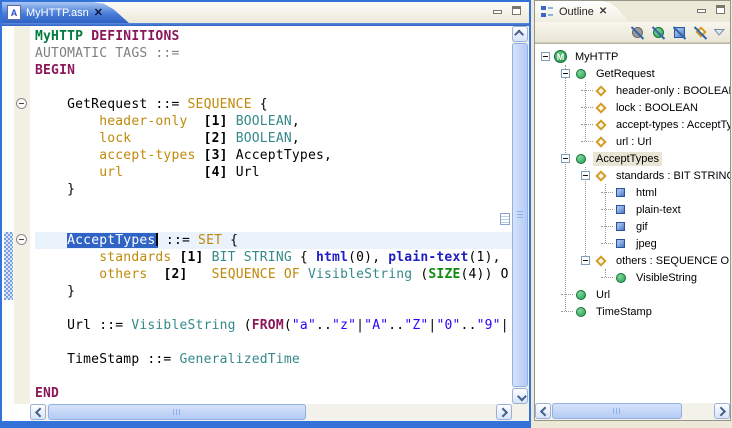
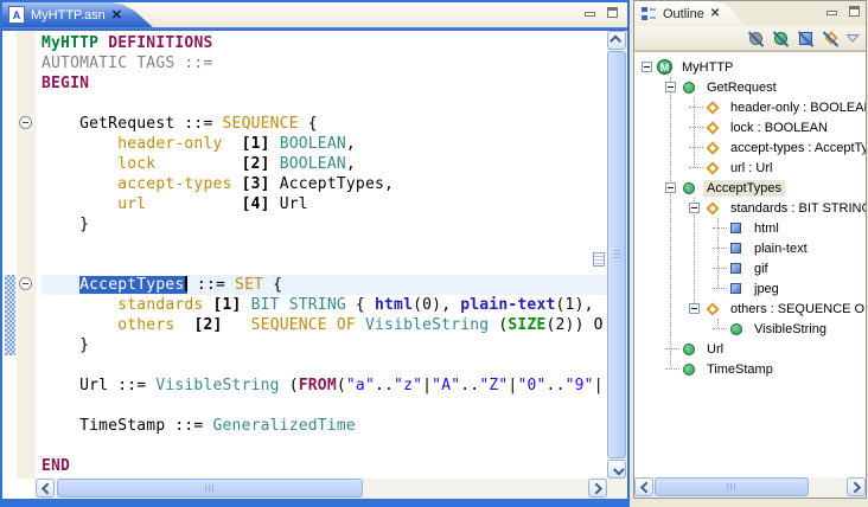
  A
  MyHTTP.asn
  ✕
  MyHTTP DEFINITIONS
  AUTOMATIC TAGS ::=
  BEGIN
  GetRequest ::= SEQUENCE {
  header-only [1] BOOLEAN,
  lock [2] BOOLEAN,
  accept-types [3] AcceptTypes,
  url [4] Url
  }
  AcceptTypes ::= SET {
  standards [1] BIT STRING { html(0), plain-text(1),
- others [2] SEQUENCE OF VisibleString (SIZE(4)) O
+ others [2] SEQUENCE OF VisibleString (SIZE(2)) O
  }
  Url ::= VisibleString (FROM("a".."z"|"A".."Z"|"0".."9"|
  TimeStamp ::= GeneralizedTime
  END
  Outline
  ✕
  M
  MyHTTP
  GetRequest
  header-only : BOOLEA
  lock : BOOLEAN
  accept-types : AcceptTy
  url : Url
  AcceptTypes
  standards : BIT STRIN
  html
  plain-text
  gif
  jpeg
  others : SEQUENCE O
  VisibleString
  Url
  TimeStamp
